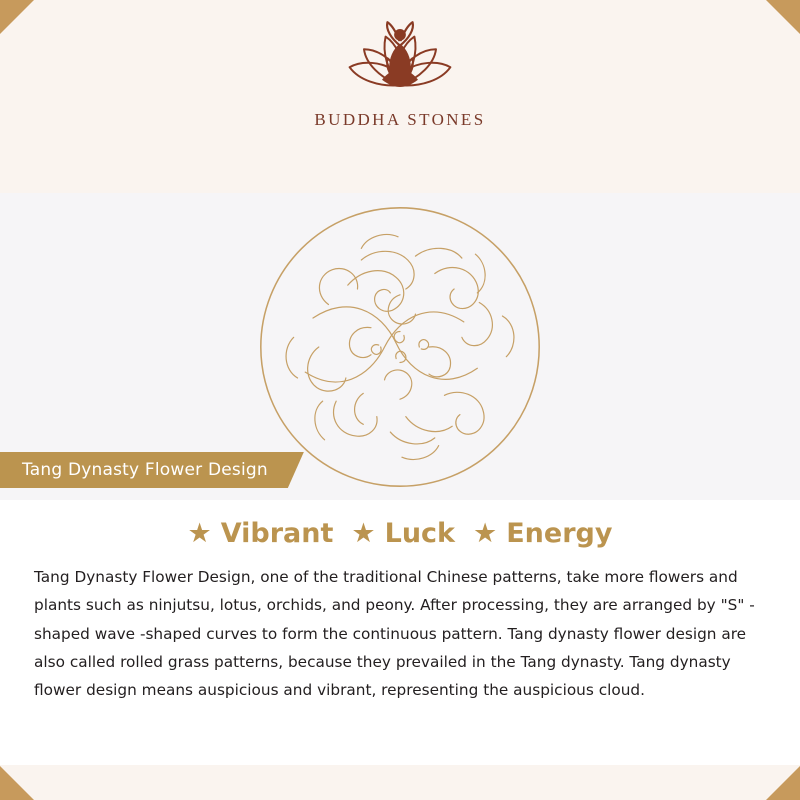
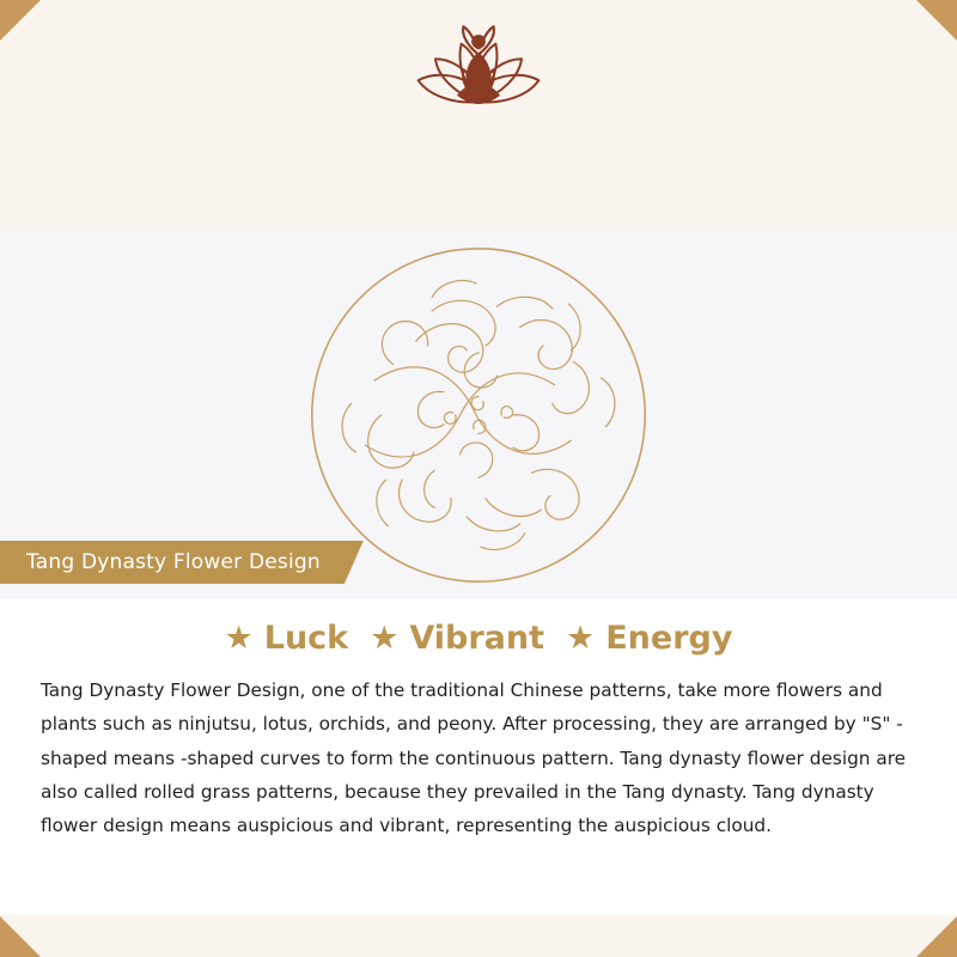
- BUDDHA STONES
  Tang Dynasty Flower Design
  ★
- Vibrant
+ Luck
  ★
- Luck
+ Vibrant
  ★
  Energy
- Tang Dynasty Flower Design, one of the traditional Chinese patterns, take more flowers and plants such as ninjutsu, lotus, orchids, and peony. After processing, they are arranged by "S" -shaped wave -shaped curves to form the continuous pattern. Tang dynasty flower design are also called rolled grass patterns, because they prevailed in the Tang dynasty. Tang dynasty flower design means auspicious and vibrant, representing the auspicious cloud.
+ Tang Dynasty Flower Design, one of the traditional Chinese patterns, take more flowers and plants such as ninjutsu, lotus, orchids, and peony. After processing, they are arranged by "S" -shaped means -shaped curves to form the continuous pattern. Tang dynasty flower design are also called rolled grass patterns, because they prevailed in the Tang dynasty. Tang dynasty flower design means auspicious and vibrant, representing the auspicious cloud.
